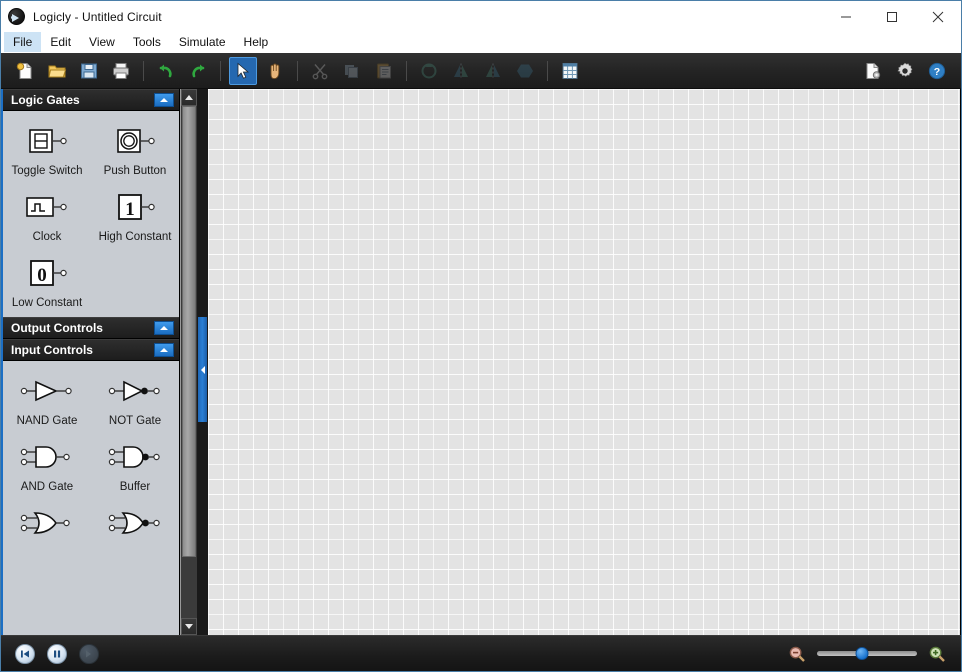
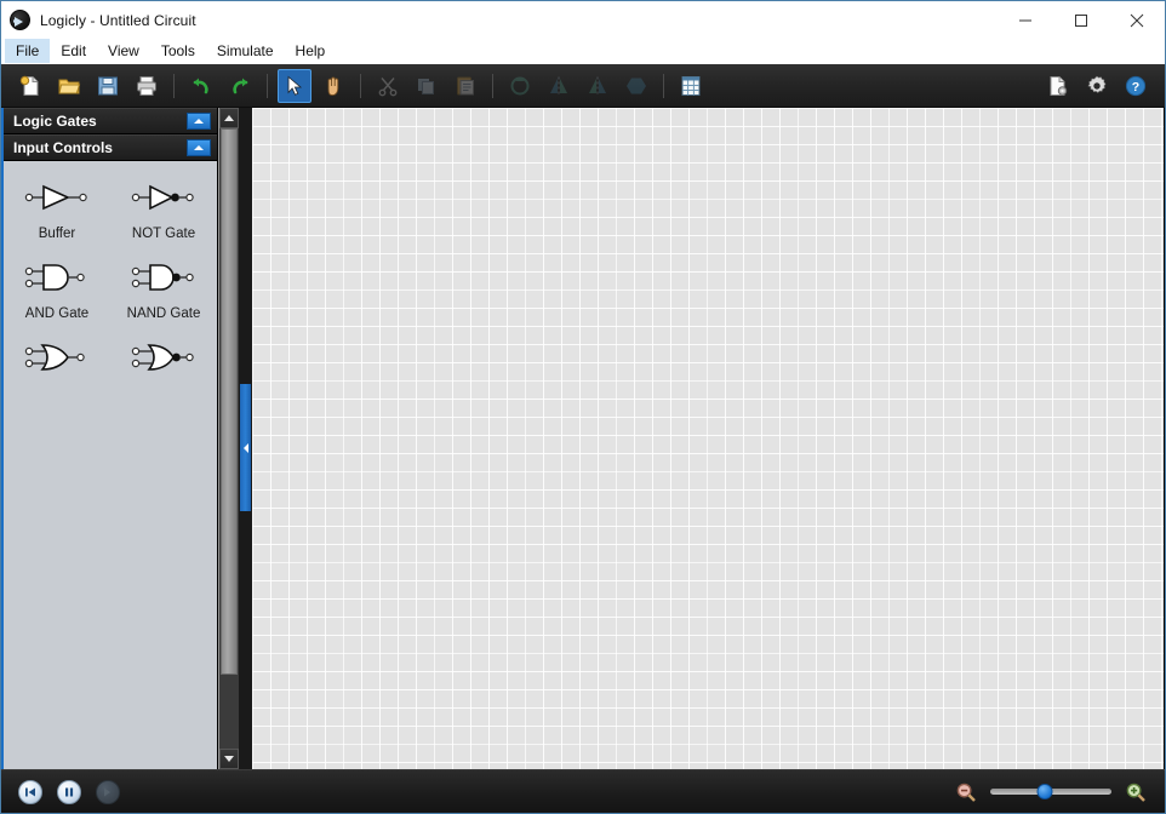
  Logicly - Untitled Circuit
  File
  Edit
  View
  Tools
  Simulate
  Help
  ?
  Logic Gates
- Toggle Switch
- Push Button
- Clock
- 1
- High Constant
- 0
- Low Constant
- Output Controls
  Input Controls
- NAND Gate
+ Buffer
  NOT Gate
  AND Gate
- Buffer
+ NAND Gate
